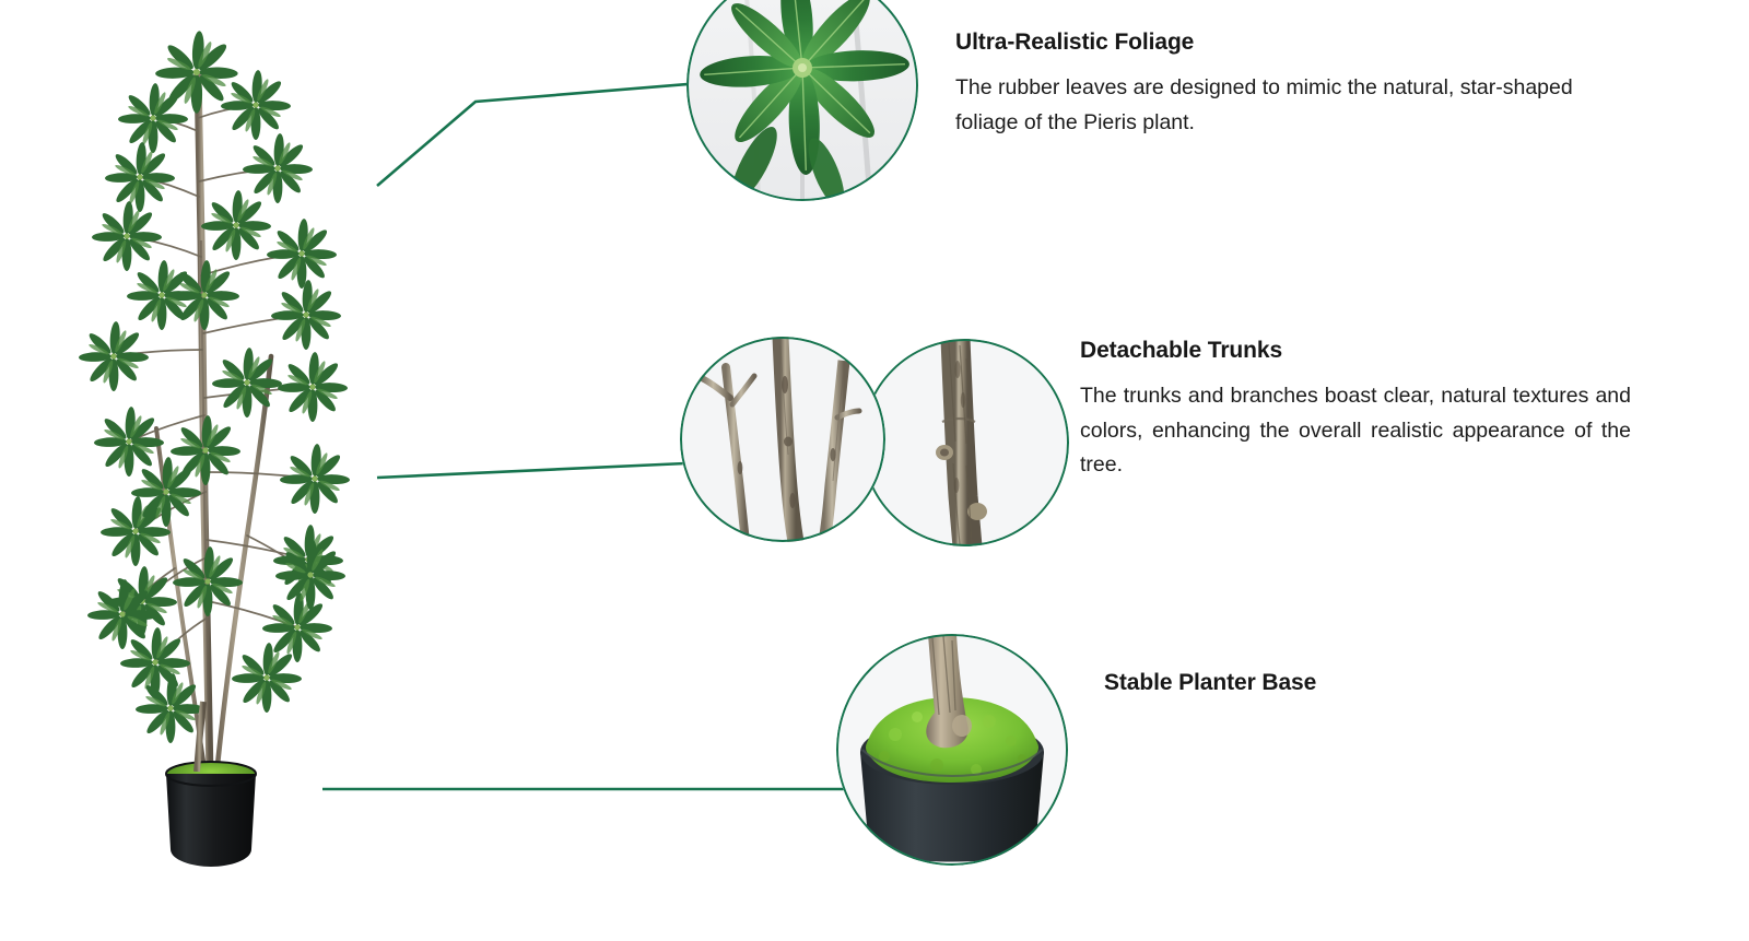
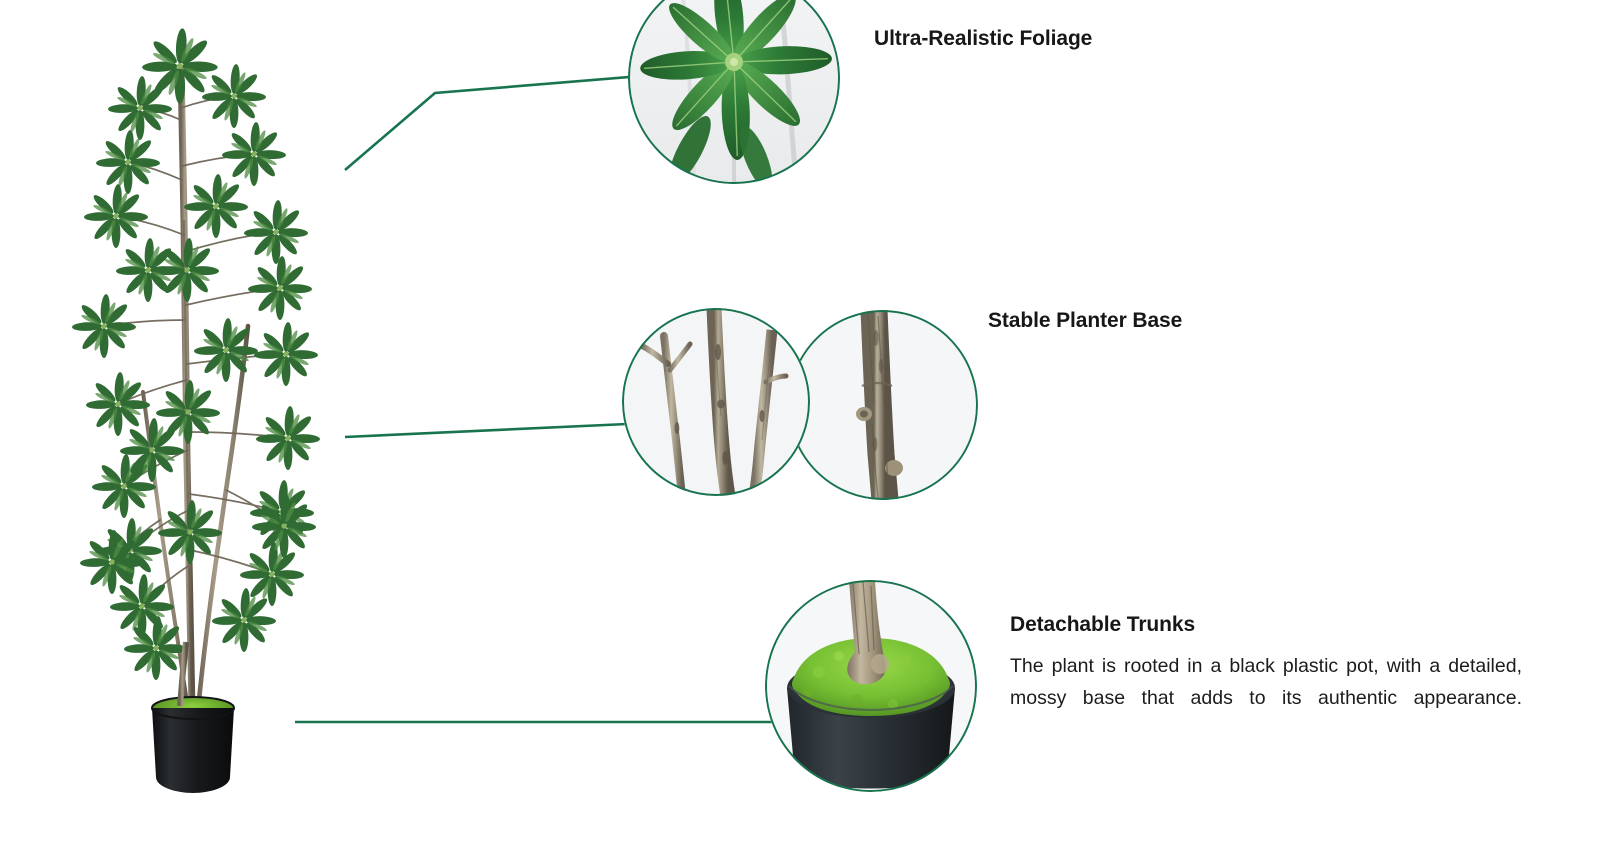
  Ultra-Realistic Foliage
- The rubber leaves are designed to mimic the natural, star-shaped foliage of the Pieris plant.
- Detachable Trunks
+ Stable Planter Base
- The trunks and branches boast clear, natural textures and colors, enhancing the overall realistic appearance of the tree.
- Stable Planter Base
+ Detachable Trunks
+ The plant is rooted in a black plastic pot, with a detailed, mossy base that adds to its authentic appearance.
